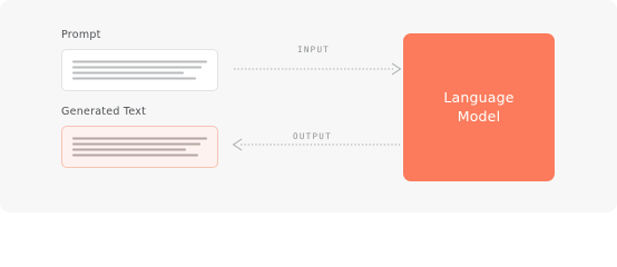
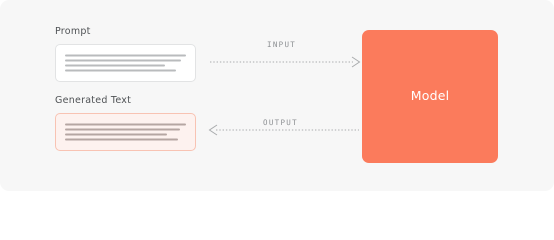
  Prompt
  Generated Text
  INPUT
  OUTPUT
- Language
  Model
